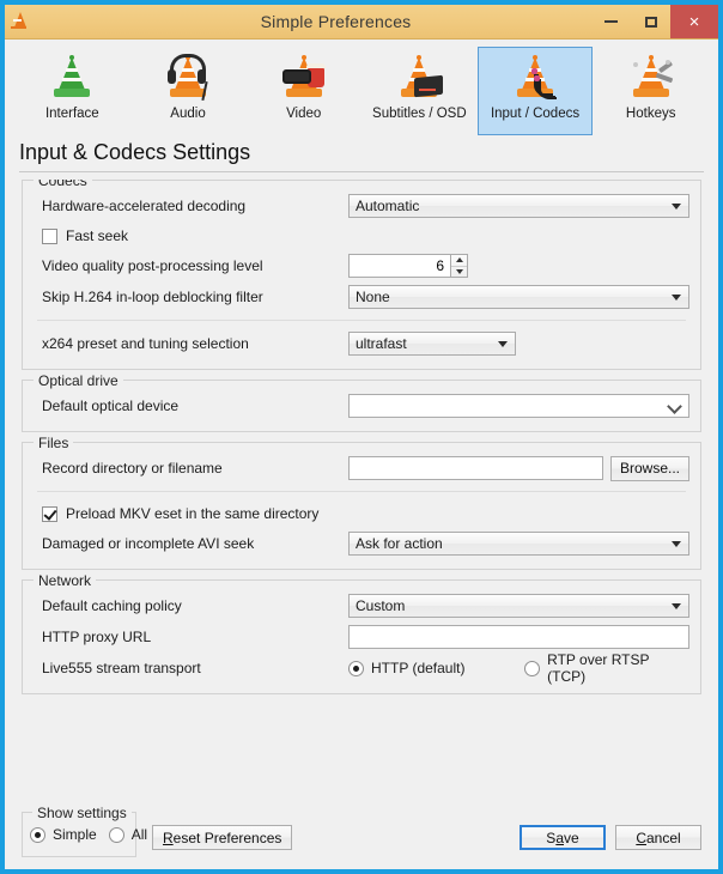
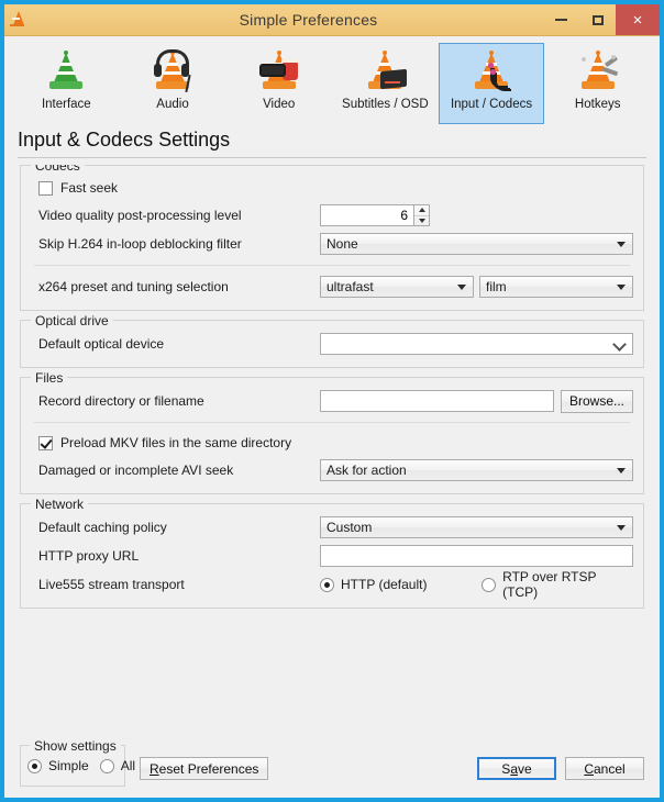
  Simple Preferences
  ×
  Interface
  Audio
  Video
  Subtitles / OSD
  Input / Codecs
  Hotkeys
  Input & Codecs Settings
  Codecs
- Hardware-accelerated decoding
- Automatic
  Fast seek
  Video quality post-processing level
  6
  Skip H.264 in-loop deblocking filter
  None
  x264 preset and tuning selection
  ultrafast
+ film
  Optical drive
  Default optical device
  Files
  Record directory or filename
  Browse...
- Preload MKV eset in the same directory
+ Preload MKV files in the same directory
  Damaged or incomplete AVI seek
  Ask for action
  Network
  Default caching policy
  Custom
  HTTP proxy URL
  Live555 stream transport
  HTTP (default)
  RTP over RTSP (TCP)
  Show settings
  Simple
  All
  R
  eset Preferences
  S
  a
  ve
  C
  ancel
